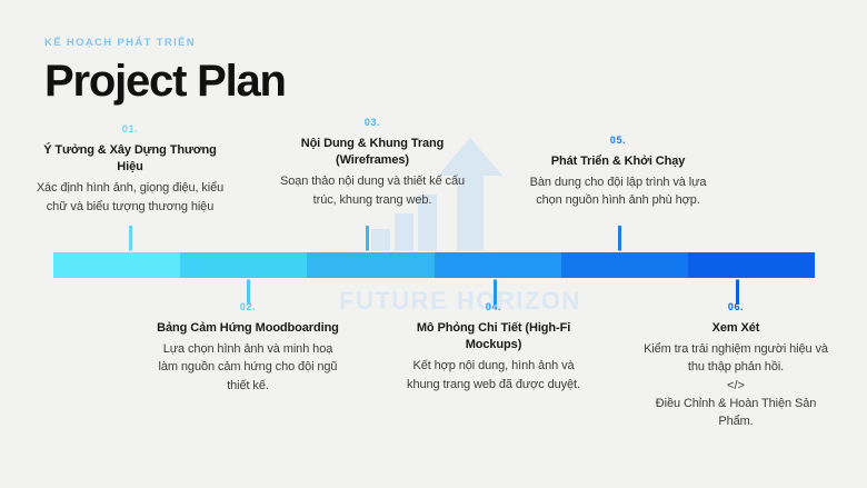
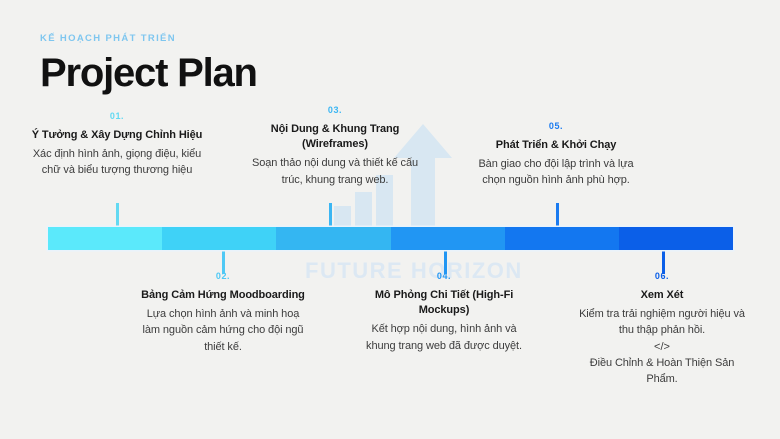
  KẾ HOẠCH PHÁT TRIỂN
  Project Plan
  FUTURE HORIZON
  01.
- Ý Tưởng & Xây Dựng Thương Hiệu
+ Ý Tưởng & Xây Dựng Chỉnh Hiệu
  Xác định hình ảnh, giọng điệu, kiểu chữ và biểu tượng thương hiệu
  03.
  Nội Dung & Khung Trang (Wireframes)
  Soạn thảo nội dung và thiết kế cấu trúc, khung trang web.
  05.
  Phát Triển & Khởi Chạy
- Bàn dung cho đội lập trình và lựa chọn nguồn hình ảnh phù hợp.
+ Bàn giao cho đội lập trình và lựa chọn nguồn hình ảnh phù hợp.
  02.
  Bảng Cảm Hứng Moodboarding
  Lựa chọn hình ảnh và minh hoạ làm nguồn cảm hứng cho đội ngũ thiết kế.
  04.
  Mô Phỏng Chi Tiết (High-Fi Mockups)
  Kết hợp nội dung, hình ảnh và khung trang web đã được duyệt.
  06.
  Xem Xét
  Kiểm tra trải nghiệm người hiệu và thu thập phản hồi.
  </>
  Điều Chỉnh & Hoàn Thiện Sản Phẩm.
